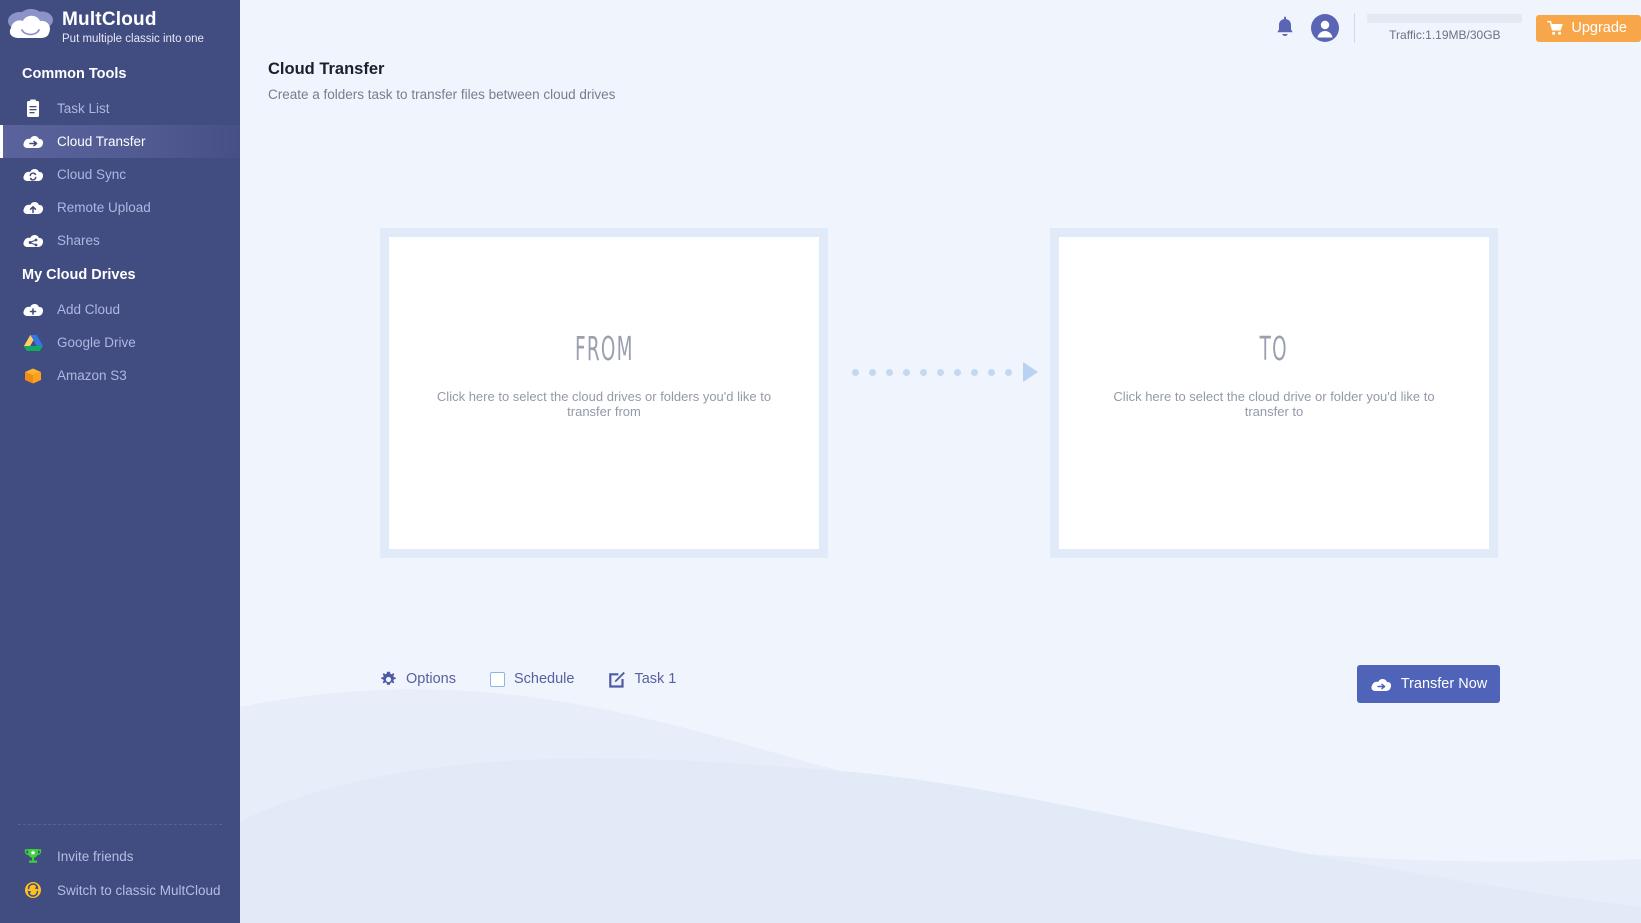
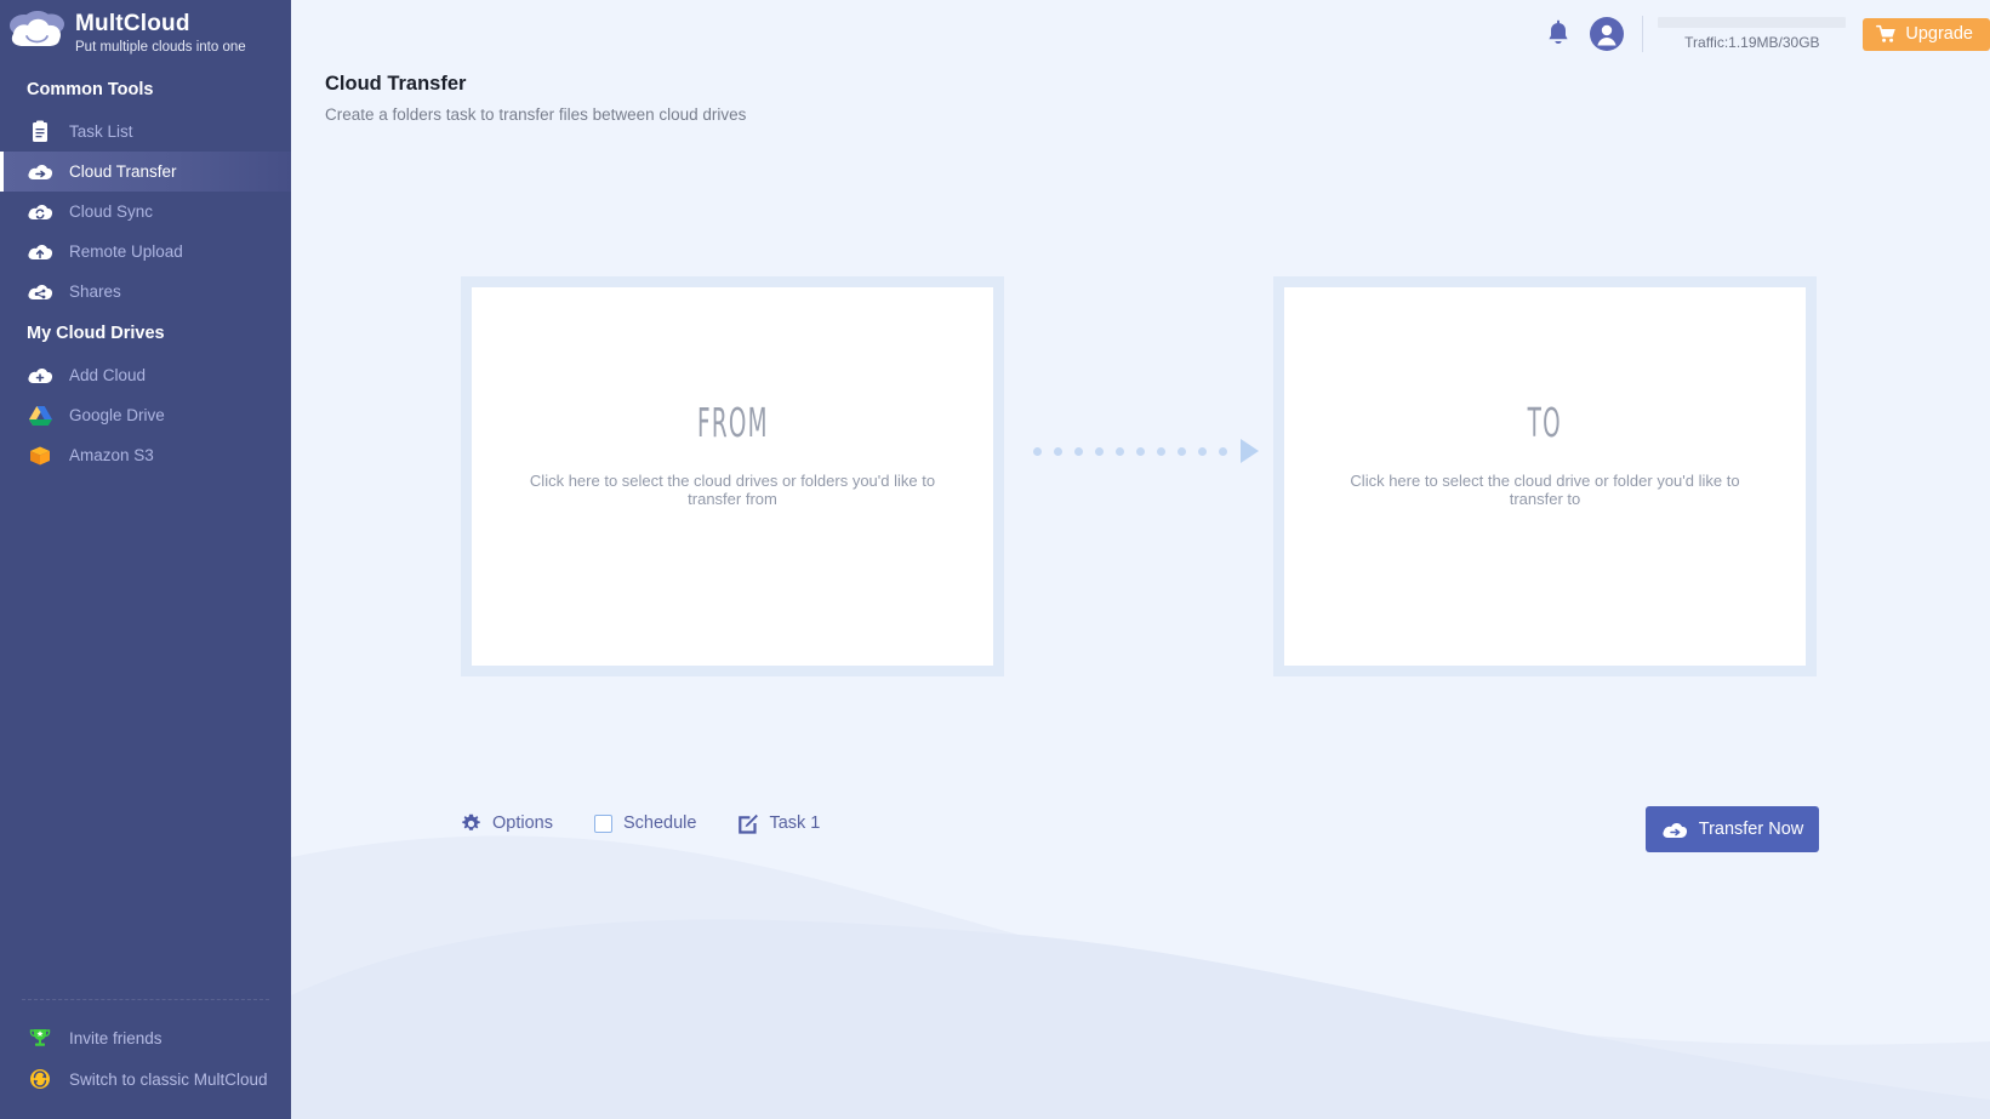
  MultCloud
- Put multiple classic into one
+ Put multiple clouds into one
  Common Tools
  Task List
  Cloud Transfer
  Cloud Sync
  Remote Upload
  Shares
  My Cloud Drives
  Add Cloud
  Google Drive
  Amazon S3
  Invite friends
  Switch to classic MultCloud
  Traffic:1.19MB/30GB
  Upgrade
  Cloud Transfer
  Create a folders task to transfer files between cloud drives
  FROM
  Click here to select the cloud drives or folders you'd like to transfer from
  TO
  Click here to select the cloud drive or folder you'd like to transfer to
  Options
  Schedule
  Task 1
  Transfer Now
